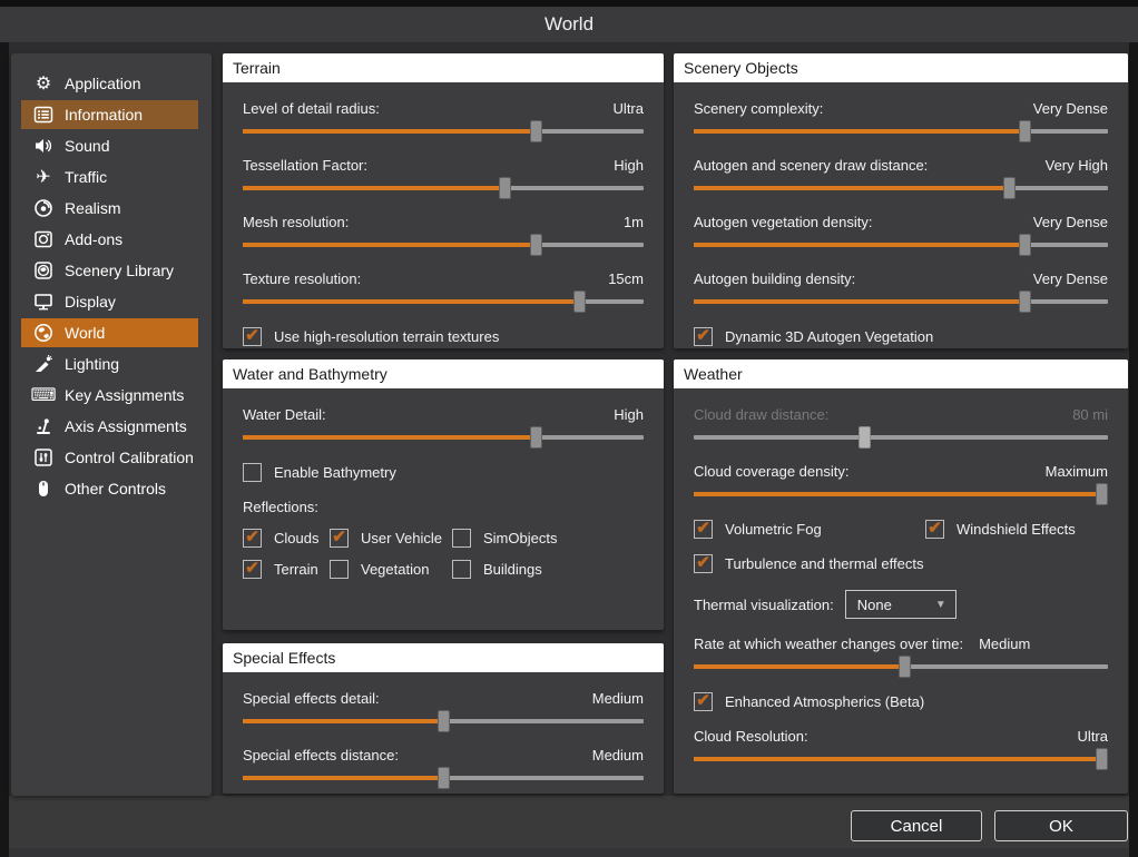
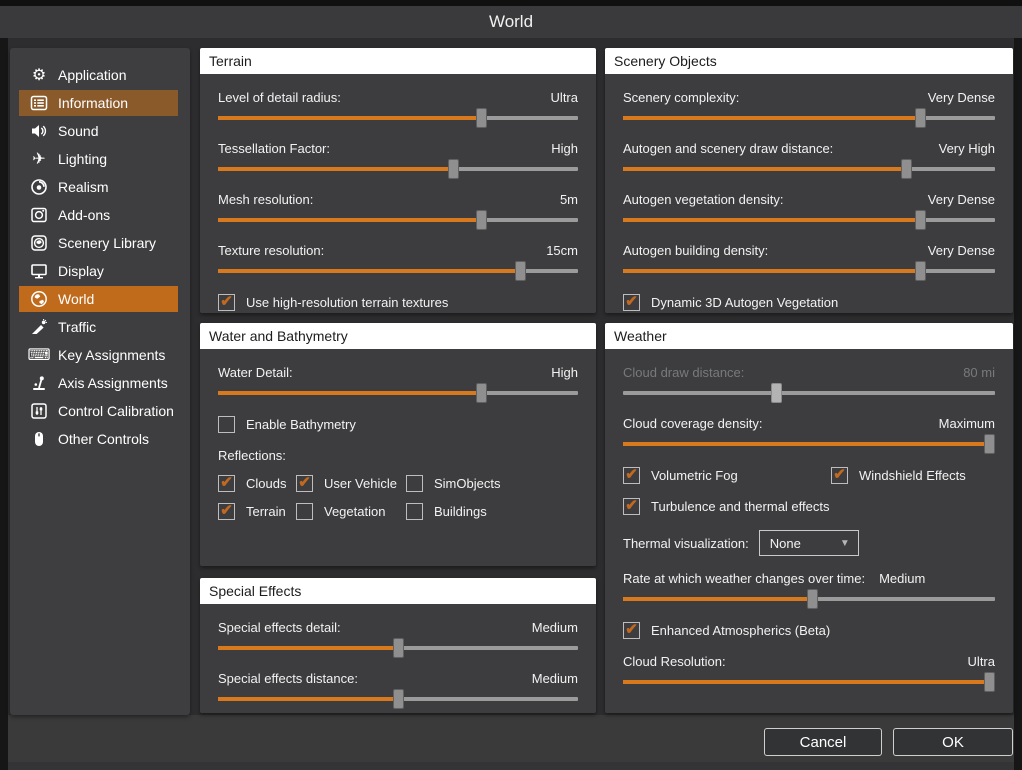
  World
  ⚙
  Application
  Information
  Sound
  ✈
- Traffic
+ Lighting
  Realism
  Add-ons
  Scenery Library
  Display
  World
- Lighting
+ Traffic
  ⌨
  Key Assignments
  Axis Assignments
  Control Calibration
  Other Controls
  Terrain
  Level of detail radius:
  Ultra
  Tessellation Factor:
  High
  Mesh resolution:
- 1m
+ 5m
  Texture resolution:
  15cm
  ✔
  Use high-resolution terrain textures
  Water and Bathymetry
  Water Detail:
  High
  Enable Bathymetry
  Reflections:
  ✔
  Clouds
  ✔
  User Vehicle
  SimObjects
  ✔
  Terrain
  Vegetation
  Buildings
  Special Effects
  Special effects detail:
  Medium
  Special effects distance:
  Medium
  Scenery Objects
  Scenery complexity:
  Very Dense
  Autogen and scenery draw distance:
  Very High
  Autogen vegetation density:
  Very Dense
  Autogen building density:
  Very Dense
  ✔
  Dynamic 3D Autogen Vegetation
  Weather
  Cloud draw distance:
  80 mi
  Cloud coverage density:
  Maximum
  ✔
  Volumetric Fog
  ✔
  Windshield Effects
  ✔
  Turbulence and thermal effects
  Thermal visualization:
  None
  ▼
  Rate at which weather changes over time:
  Medium
  ✔
  Enhanced Atmospherics (Beta)
  Cloud Resolution:
  Ultra
  Cancel
  OK
